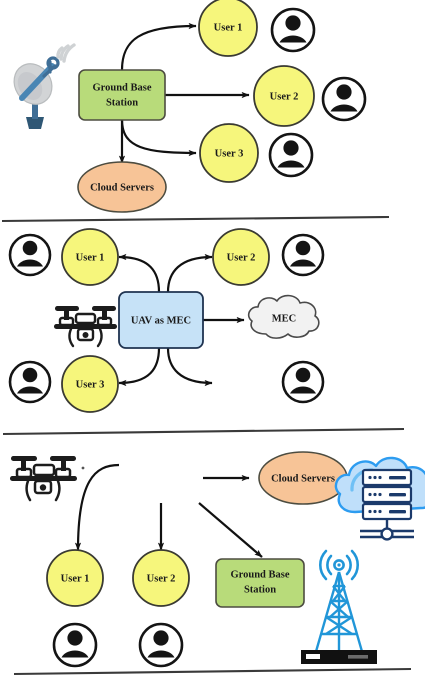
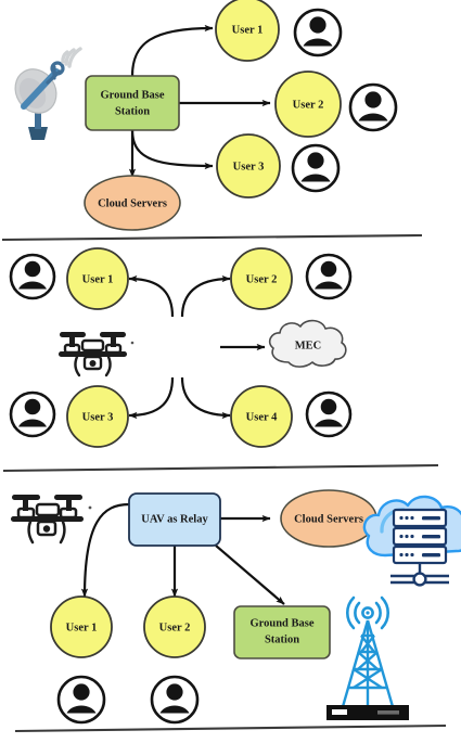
  Ground Base
  Station
  Cloud Servers
  User 1
  User 2
  User 3
- UAV as MEC
  MEC
  User 1
  User 2
  User 3
+ User 4
+ UAV as Relay
  Cloud Servers
  User 1
  User 2
  Ground Base
  Station
